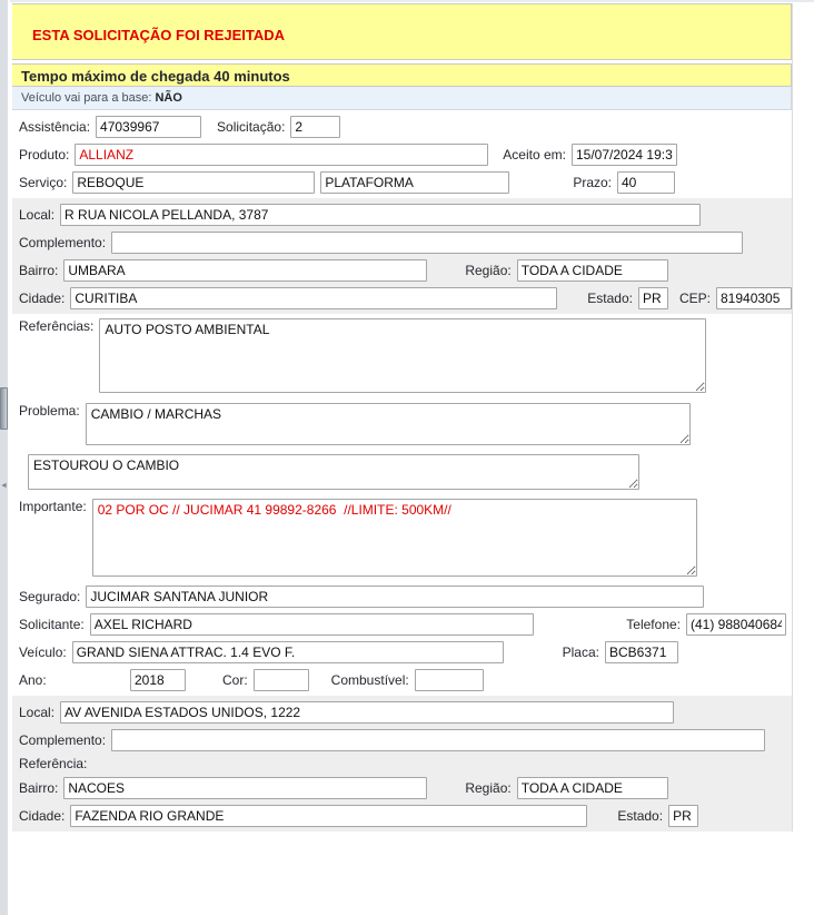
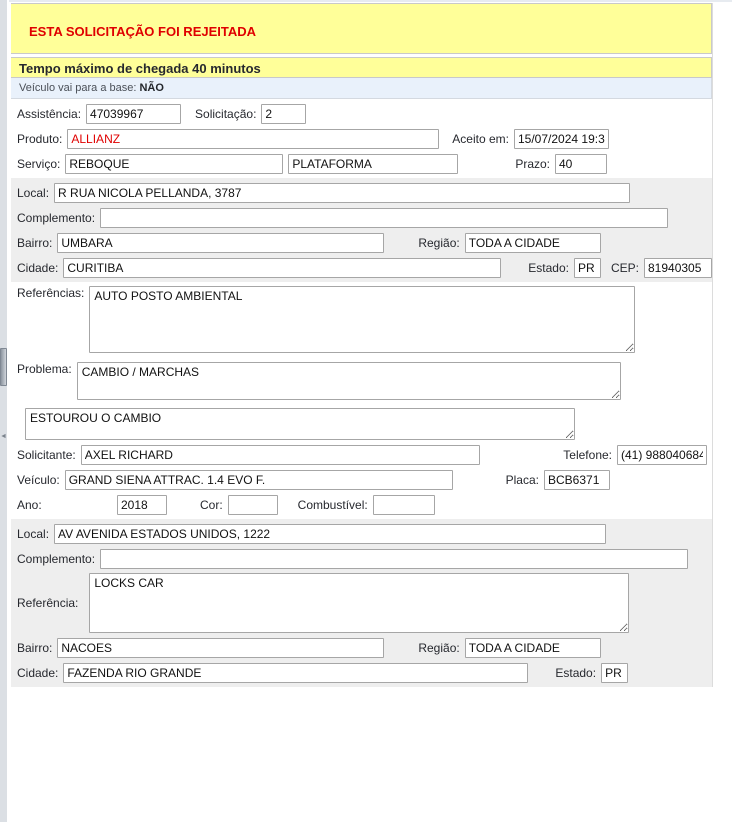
  ESTA SOLICITAÇÃO FOI REJEITADA
  Tempo máximo de chegada 40 minutos
  Veículo vai para a base: NÃO
  Assistência:
  47039967
  Solicitação:
  2
  Produto:
  ALLIANZ
  Aceito em:
  15/07/2024 19:3
  Serviço:
  REBOQUE
  PLATAFORMA
  Prazo:
  40
  Local:
  R RUA NICOLA PELLANDA, 3787
  Complemento:
  Bairro:
  UMBARA
  Região:
  TODA A CIDADE
  Cidade:
  CURITIBA
  Estado:
  PR
  CEP:
  81940305
  Referências:
  AUTO POSTO AMBIENTAL
  Problema:
  CAMBIO / MARCHAS
  ESTOUROU O CAMBIO
- Importante:
- 02 POR OC // JUCIMAR 41 99892-8266 //LIMITE: 500KM//
- Segurado:
- JUCIMAR SANTANA JUNIOR
  Solicitante:
  AXEL RICHARD
  Telefone:
  (41) 988040684
  Veículo:
  GRAND SIENA ATTRAC. 1.4 EVO F.
  Placa:
  BCB6371
  Ano:
  2018
  Cor:
  Combustível:
  Local:
  AV AVENIDA ESTADOS UNIDOS, 1222
  Complemento:
  Referência:
+ LOCKS CAR
  Bairro:
  NACOES
  Região:
  TODA A CIDADE
  Cidade:
  FAZENDA RIO GRANDE
  Estado:
  PR
